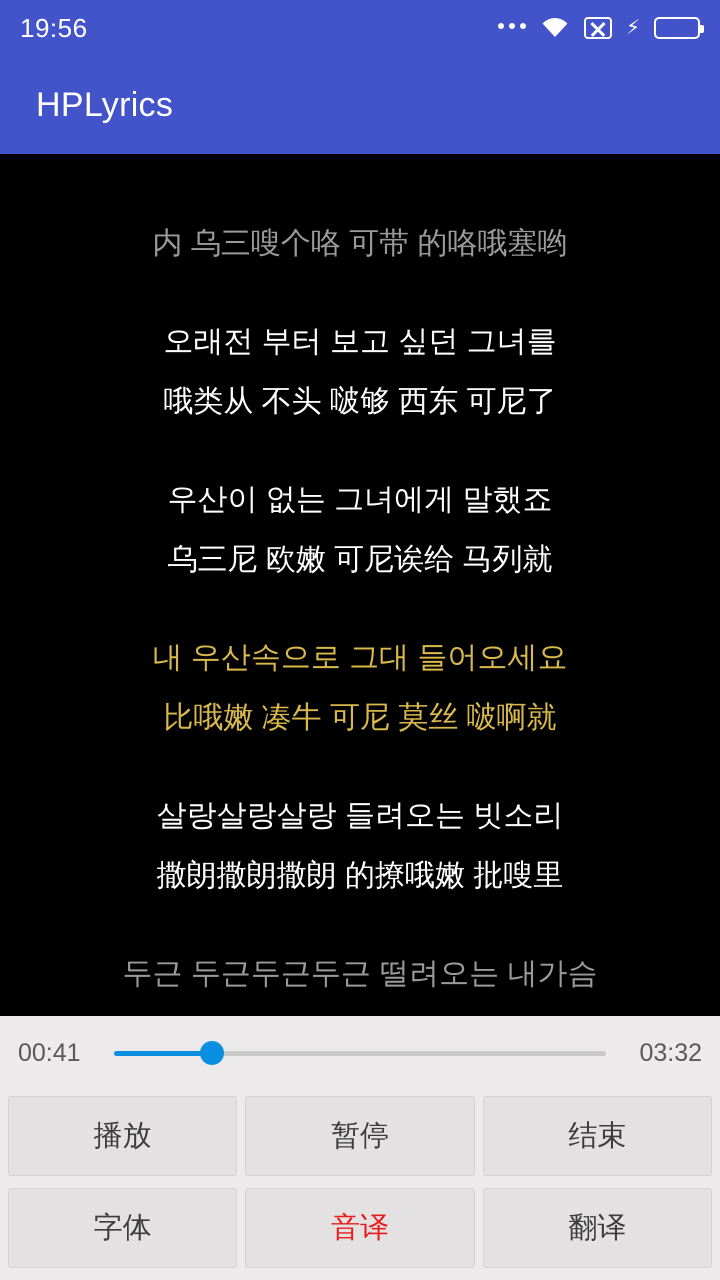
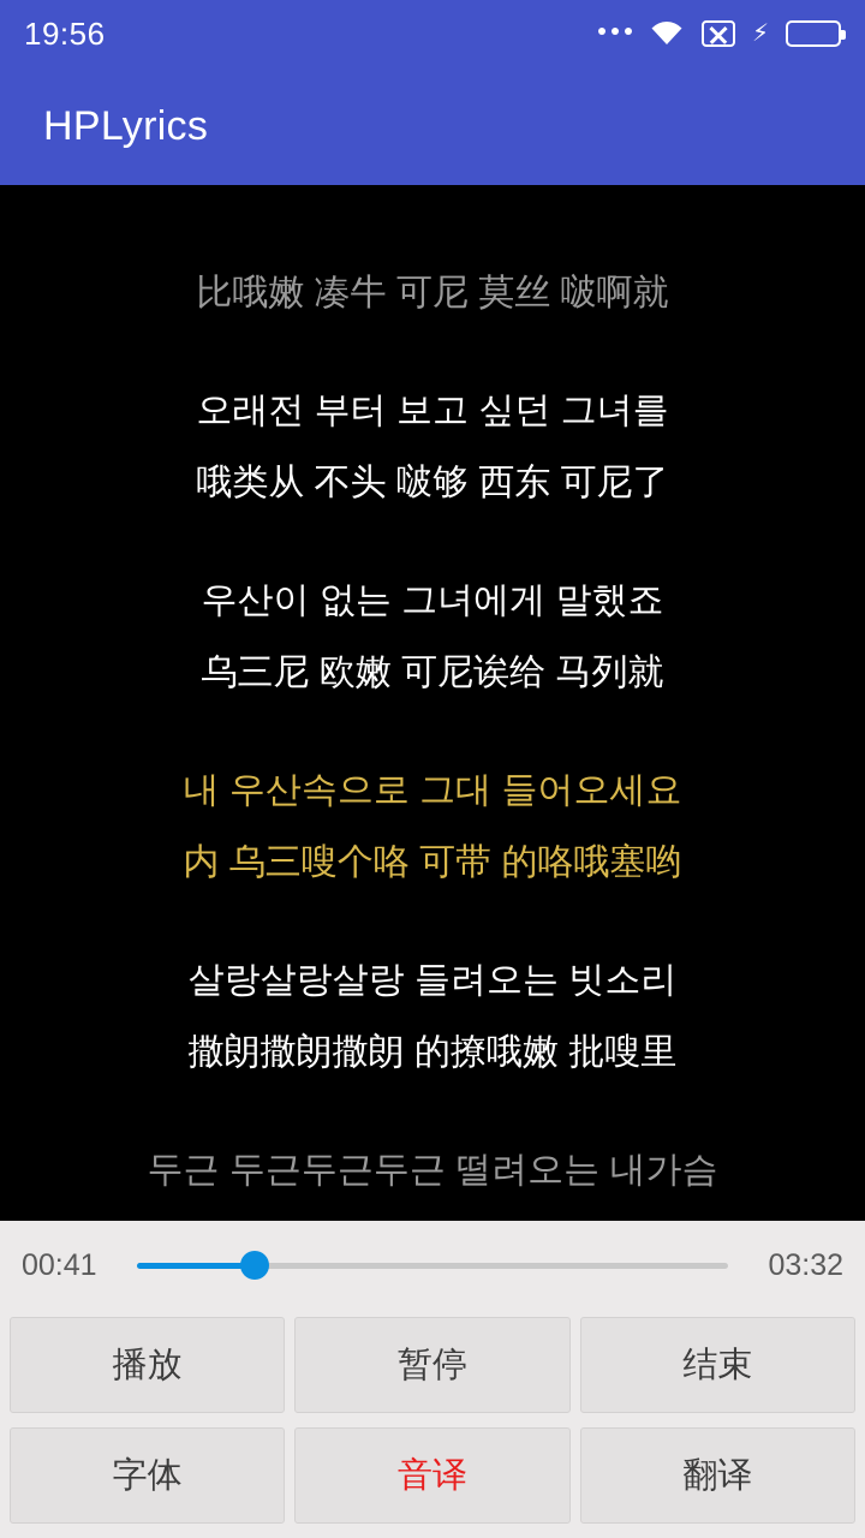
  19:56
  ⚡
  HPLyrics
- 内 乌三嗖个咯 可带 的咯哦塞哟
+ 比哦嫩 凑牛 可尼 莫丝 啵啊就
  오래전 부터 보고 싶던 그녀를
  哦类从 不头 啵够 西东 可尼了
  우산이 없는 그녀에게 말했죠
  乌三尼 欧嫩 可尼诶给 马列就
  내 우산속으로 그대 들어오세요
- 比哦嫩 凑牛 可尼 莫丝 啵啊就
+ 内 乌三嗖个咯 可带 的咯哦塞哟
  살랑살랑살랑 들려오는 빗소리
  撒朗撒朗撒朗 的撩哦嫩 批嗖里
  두근 두근두근두근 떨려오는 내가슴
  00:41
  03:32
  播放
  暂停
  结束
  字体
  音译
  翻译
